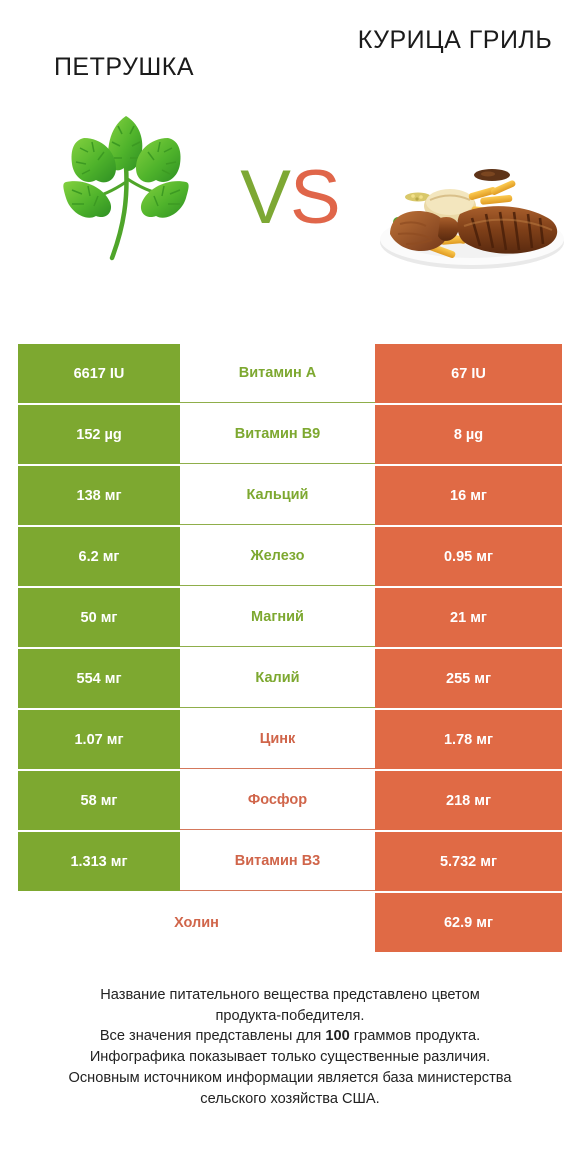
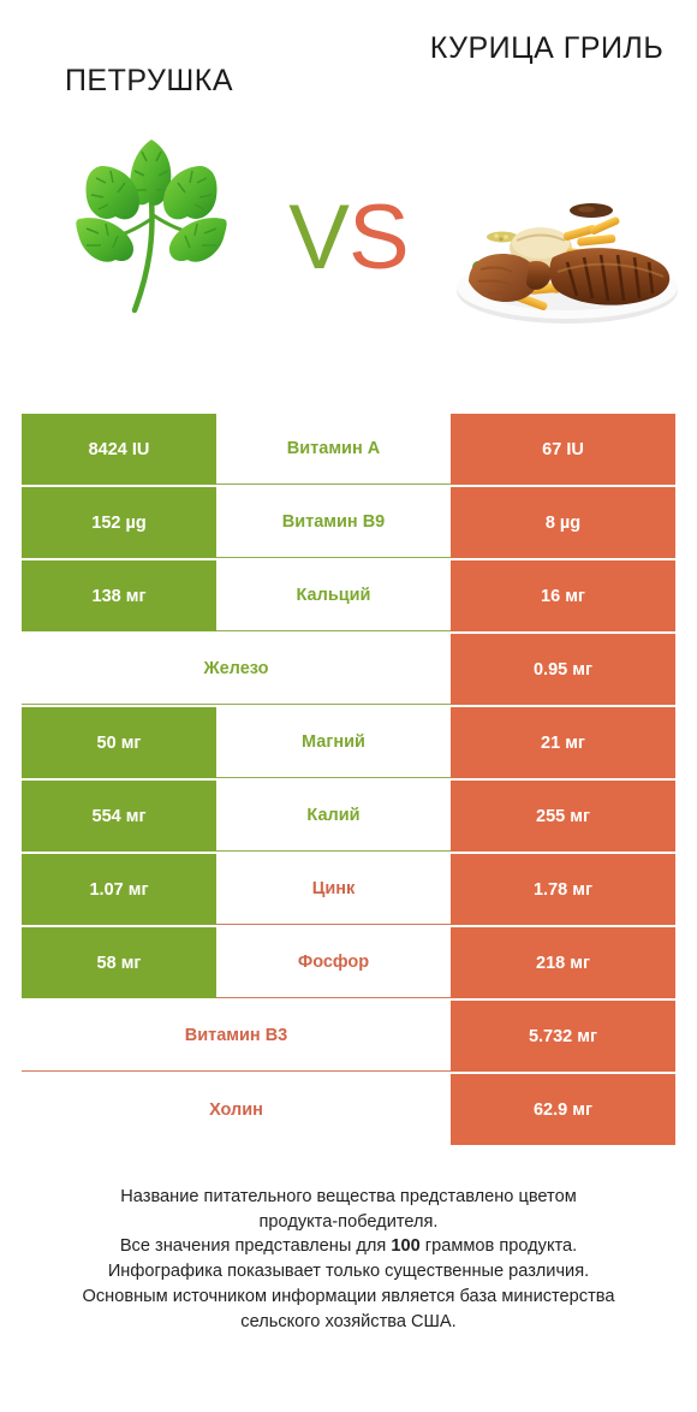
  ПЕТРУШКА
  КУРИЦА ГРИЛЬ
  VS
- 6617 IU
+ 8424 IU
  Витамин A
  67 IU
  152 µg
  Витамин B9
  8 µg
  138 мг
  Кальций
  16 мг
- 6.2 мг
  Железо
  0.95 мг
  50 мг
  Магний
  21 мг
  554 мг
  Калий
  255 мг
  1.07 мг
  Цинк
  1.78 мг
  58 мг
  Фосфор
  218 мг
- 1.313 мг
  Витамин B3
  5.732 мг
  Холин
  62.9 мг
  Название питательного вещества представлено цветом
  продукта-победителя.
  Все значения представлены для 100 граммов продукта.
  Инфографика показывает только существенные различия.
  Основным источником информации является база министерства
  сельского хозяйства США.
